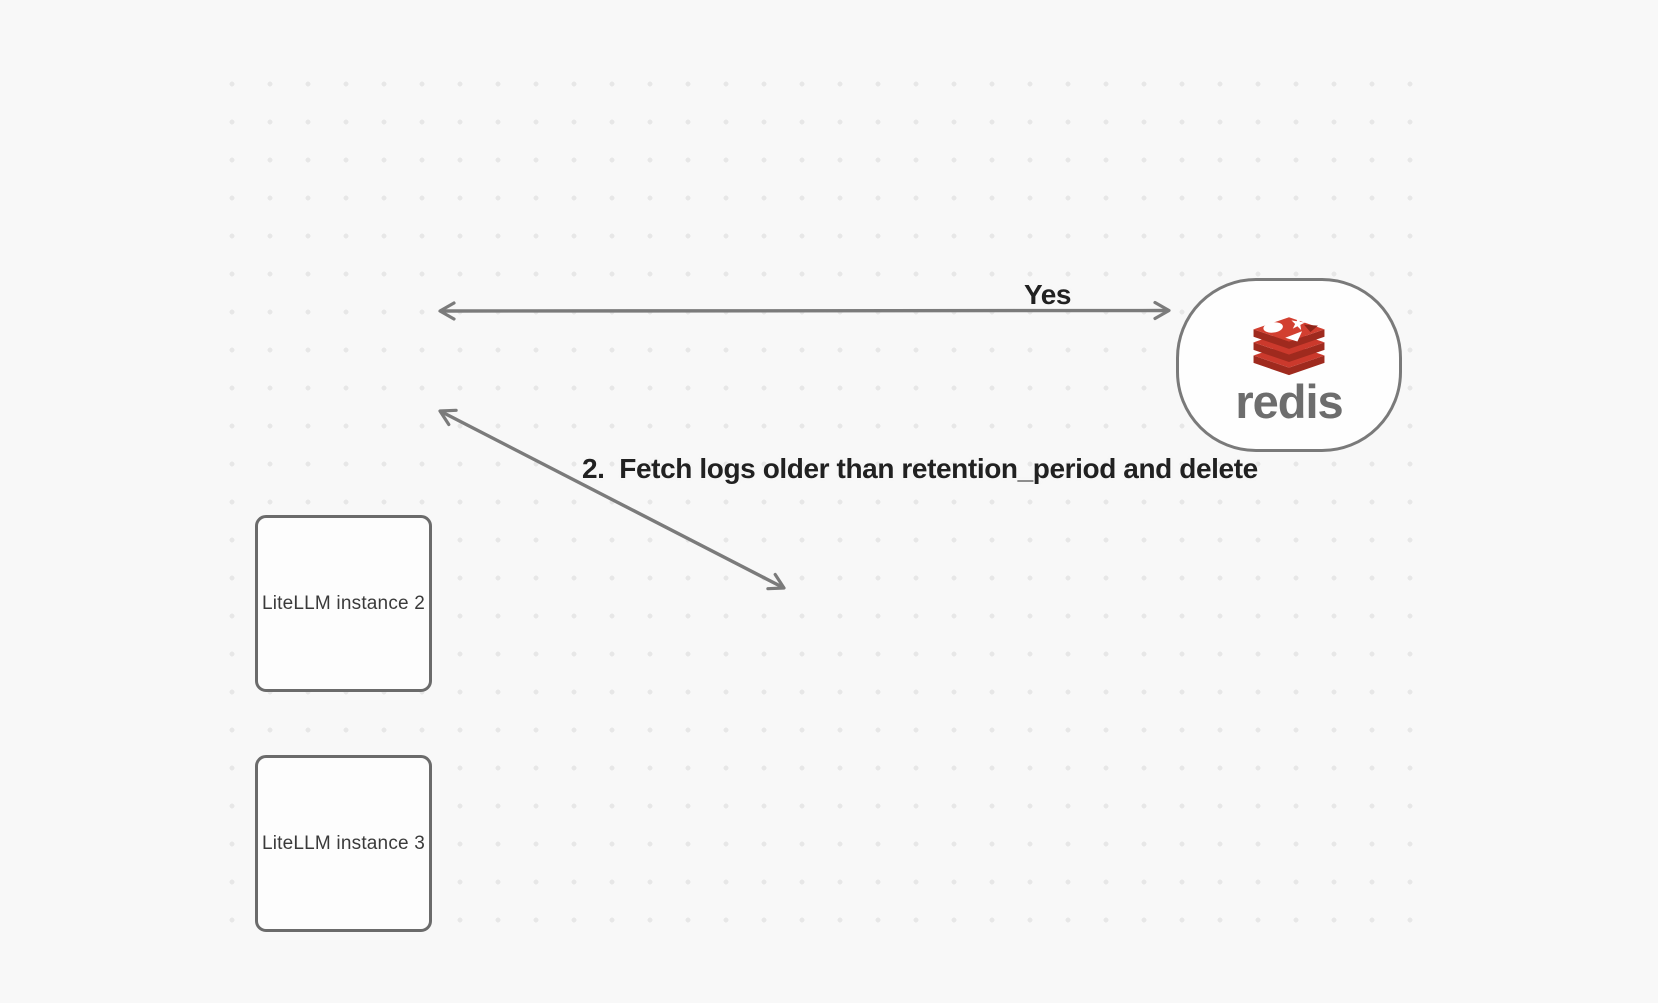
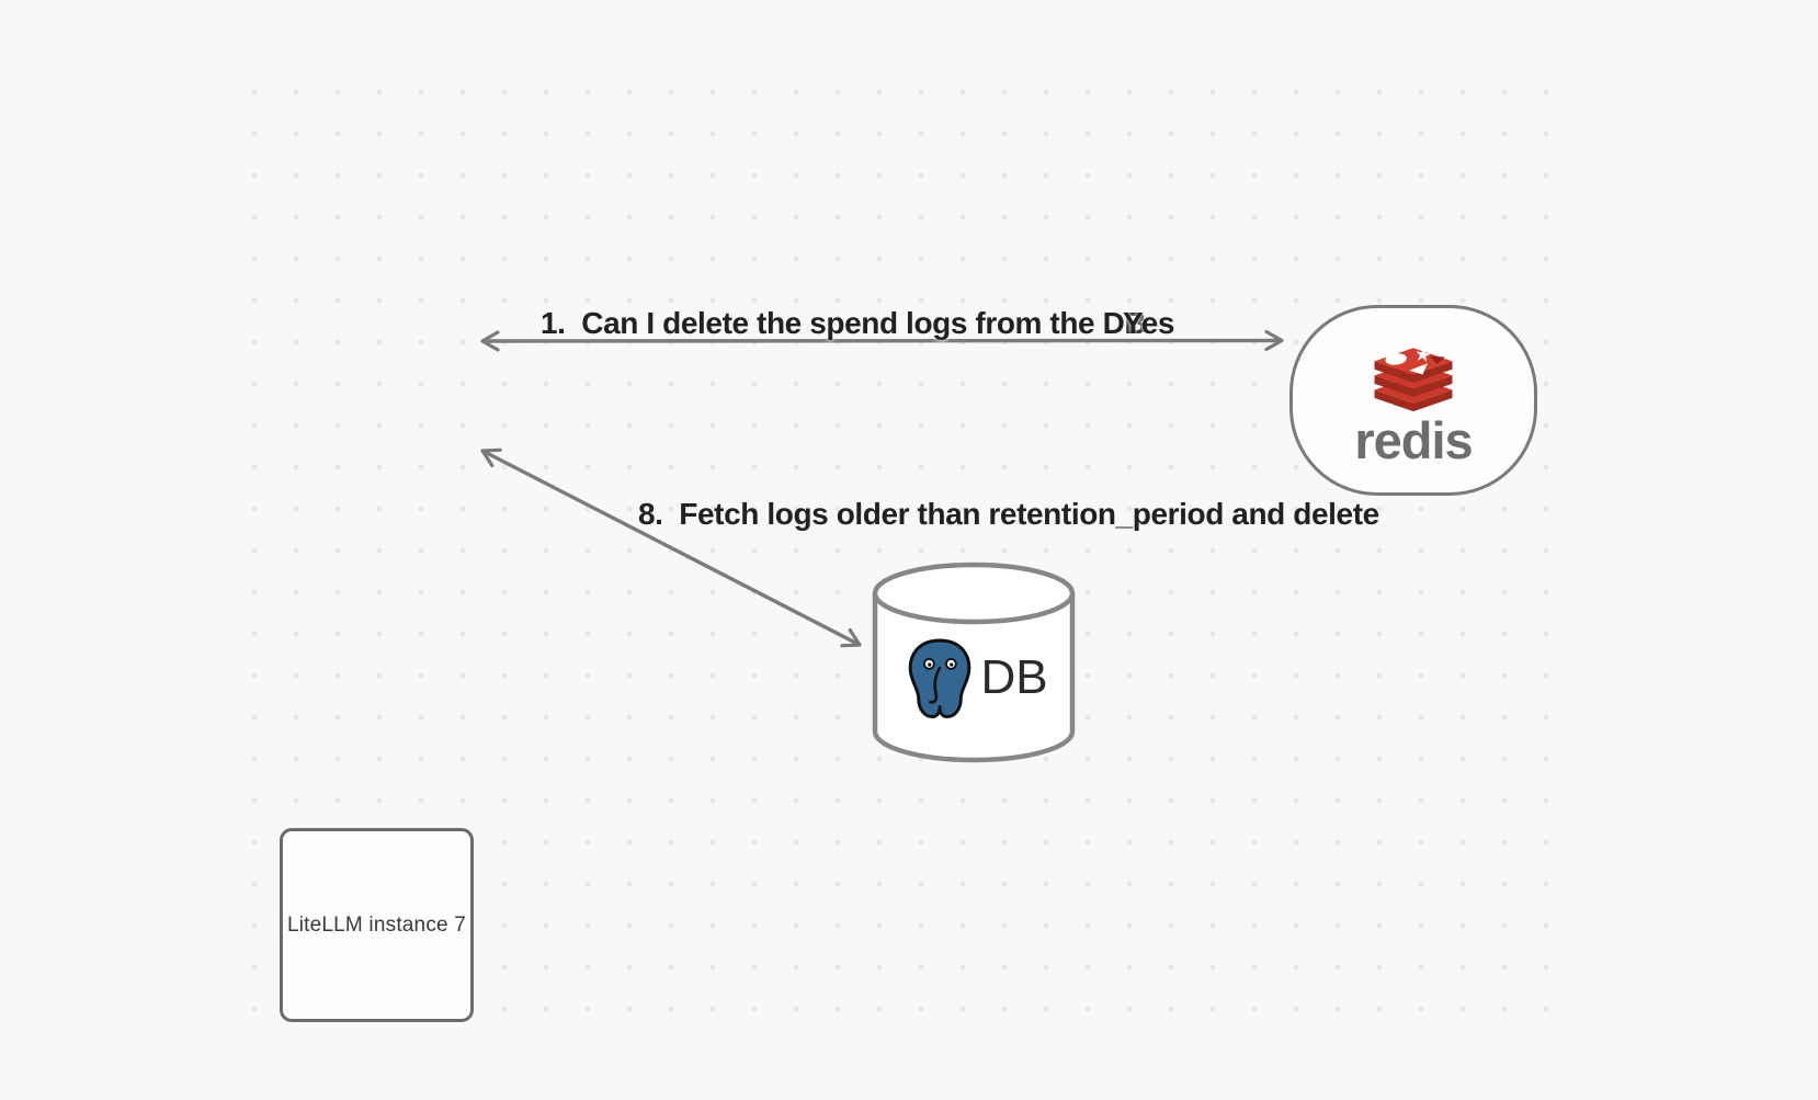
- LiteLLM instance 2
- LiteLLM instance 3
+ LiteLLM instance 7
  redis
+ DB
+ 1. Can I delete the spend logs from the DB
  Yes
- 2. Fetch logs older than retention_period and delete
+ 8. Fetch logs older than retention_period and delete
